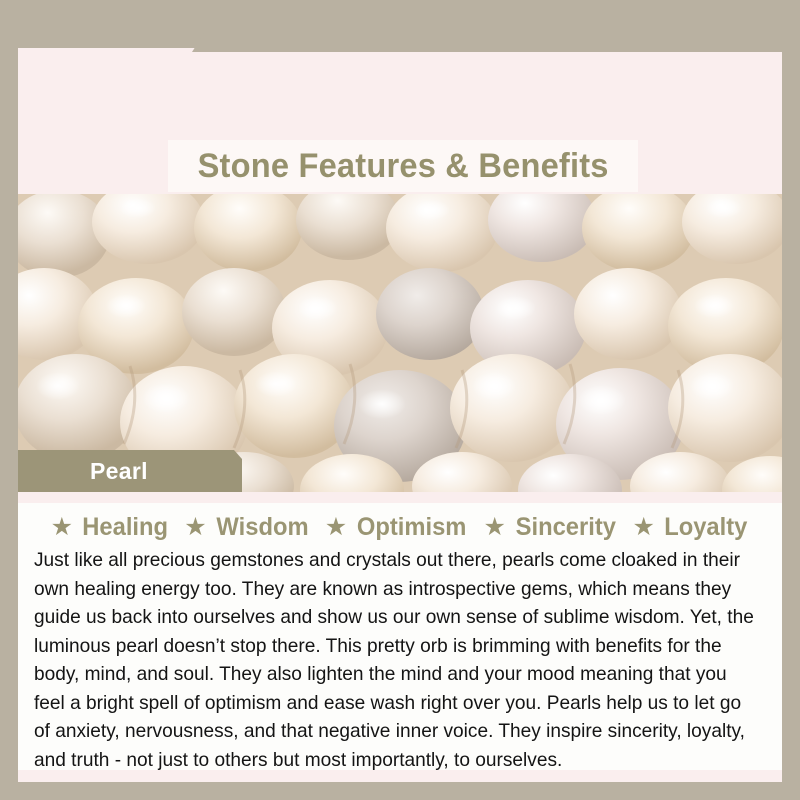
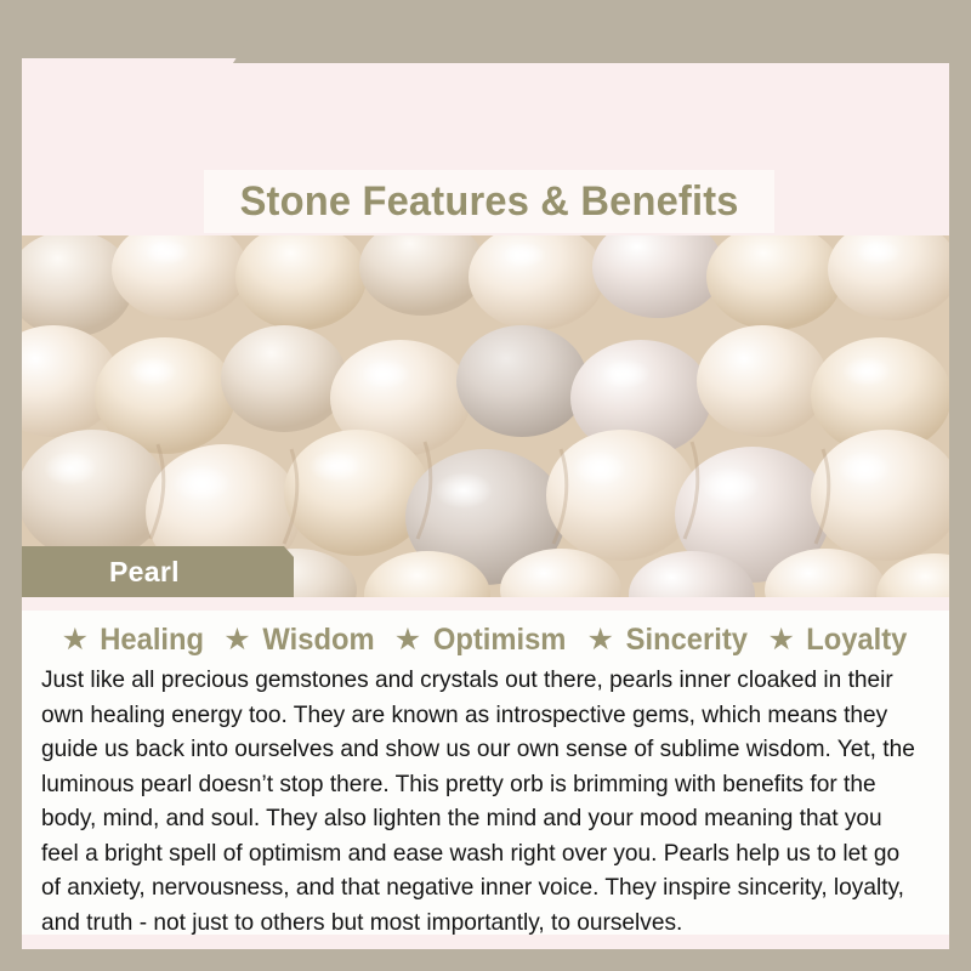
  Stone Features & Benefits
  Pearl
  ★
  Healing
  ★
  Wisdom
  ★
  Optimism
  ★
  Sincerity
  ★
  Loyalty
- Just like all precious gemstones and crystals out there, pearls come cloaked in their own healing energy too. They are known as introspective gems, which means they guide us back into ourselves and show us our own sense of sublime wisdom. Yet, the luminous pearl doesn’t stop there. This pretty orb is brimming with benefits for the body, mind, and soul. They also lighten the mind and your mood meaning that you feel a bright spell of optimism and ease wash right over you. Pearls help us to let go of anxiety, nervousness, and that negative inner voice. They inspire sincerity, loyalty, and truth - not just to others but most importantly, to ourselves.
+ Just like all precious gemstones and crystals out there, pearls inner cloaked in their own healing energy too. They are known as introspective gems, which means they guide us back into ourselves and show us our own sense of sublime wisdom. Yet, the luminous pearl doesn’t stop there. This pretty orb is brimming with benefits for the body, mind, and soul. They also lighten the mind and your mood meaning that you feel a bright spell of optimism and ease wash right over you. Pearls help us to let go of anxiety, nervousness, and that negative inner voice. They inspire sincerity, loyalty, and truth - not just to others but most importantly, to ourselves.
